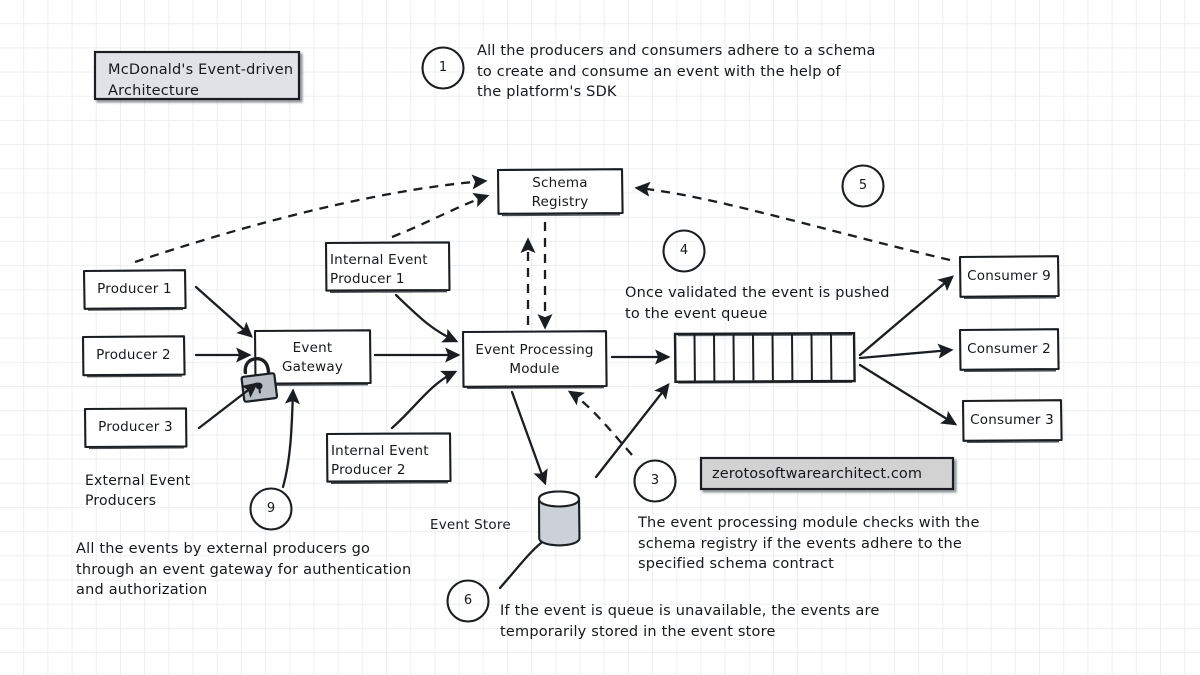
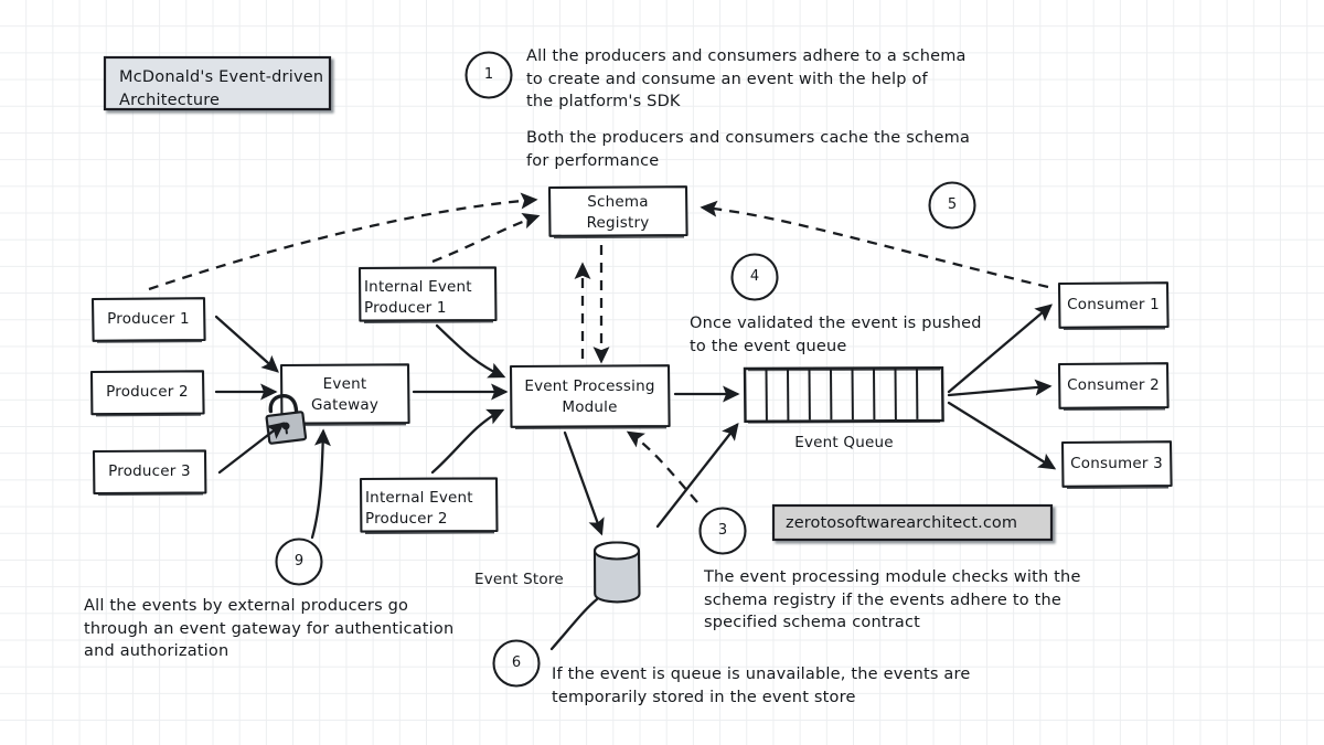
  McDonald's Event-driven
  Architecture
  zerotosoftwarearchitect.com
  Producer 1
  Producer 2
  Producer 3
  Event
  Gateway
  Internal Event
  Producer 1
  Internal Event
  Producer 2
  Schema
  Registry
  Event Processing
  Module
+ Event Queue
  Event Store
- Consumer 9
+ Consumer 1
  Consumer 2
  Consumer 3
- External Event
- Producers
  1
  9
  3
  4
  5
  6
  All the producers and consumers adhere to a schema
  to create and consume an event with the help of
  the platform's SDK
+ Both the producers and consumers cache the schema
+ for performance
  All the events by external producers go
  through an event gateway for authentication
  and authorization
  The event processing module checks with the
  schema registry if the events adhere to the
  specified schema contract
  Once validated the event is pushed
  to the event queue
  If the event is queue is unavailable, the events are
  temporarily stored in the event store
